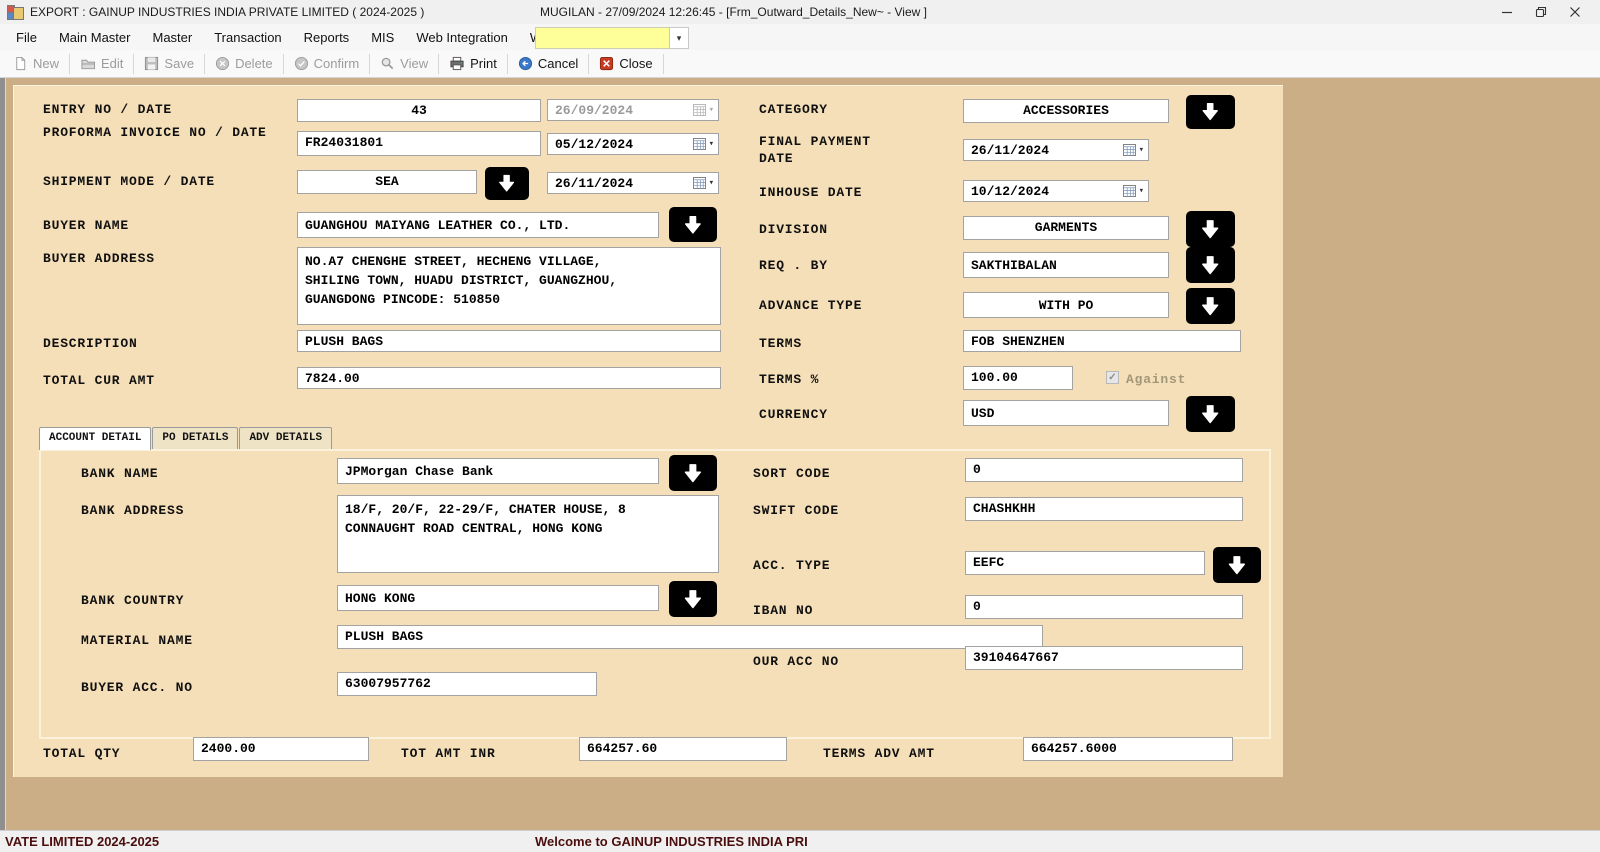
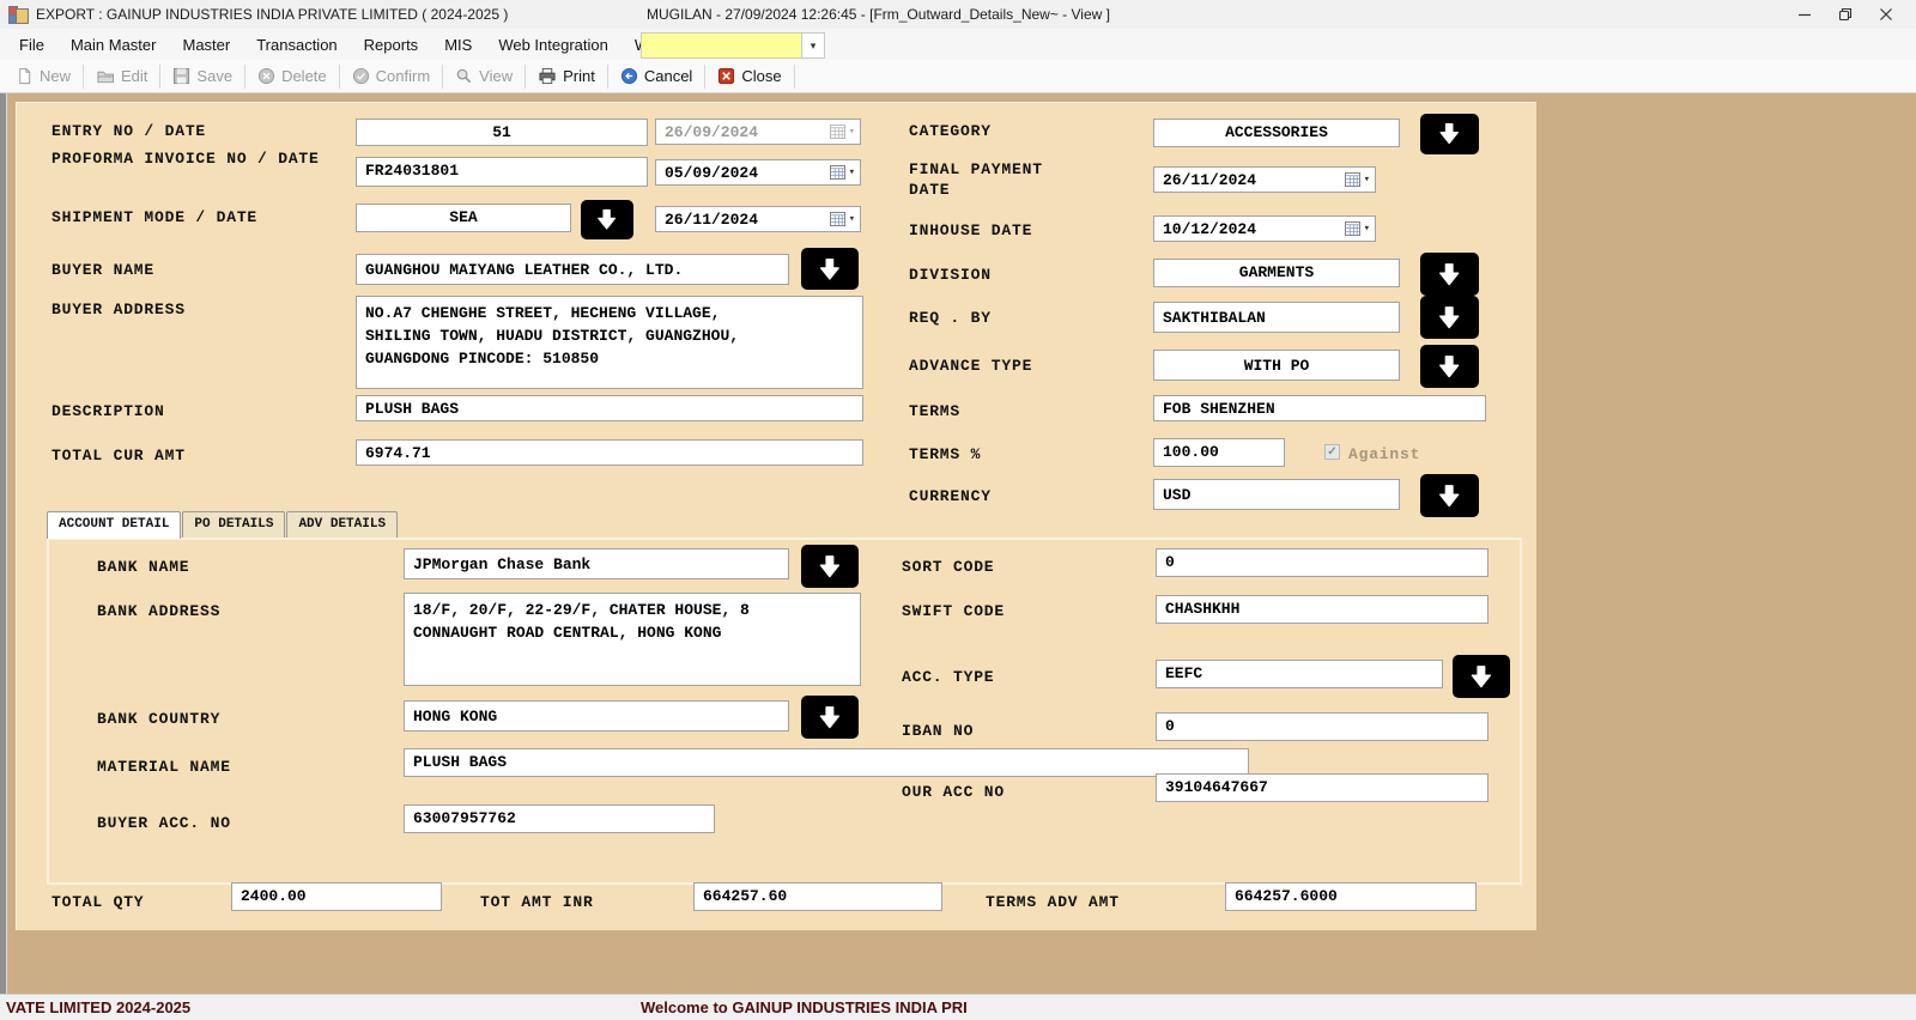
  EXPORT : GAINUP INDUSTRIES INDIA PRIVATE LIMITED ( 2024-2025 )
  MUGILAN - 27/09/2024 12:26:45 - [Frm_Outward_Details_New~ - View ]
  File
  Main Master
  Master
  Transaction
  Reports
  MIS
  Web Integration
  ▾
  New
  Edit
  Save
  Delete
  Confirm
  View
  Print
  Cancel
  Close
  ENTRY NO / DATE
- 43
+ 51
  26/09/2024
  ▾
  PROFORMA INVOICE NO / DATE
  FR24031801
- 05/12/2024
+ 05/09/2024
  ▾
  SHIPMENT MODE / DATE
  SEA
  26/11/2024
  ▾
  BUYER NAME
  GUANGHOU MAIYANG LEATHER CO., LTD.
  BUYER ADDRESS
  NO.A7 CHENGHE STREET, HECHENG VILLAGE,
  SHILING TOWN, HUADU DISTRICT, GUANGZHOU,
  GUANGDONG PINCODE: 510850
  DESCRIPTION
  PLUSH BAGS
  TOTAL CUR AMT
- 7824.00
+ 6974.71
  CATEGORY
  ACCESSORIES
  FINAL PAYMENT DATE
  26/11/2024
  ▾
  INHOUSE DATE
  10/12/2024
  ▾
  DIVISION
  GARMENTS
  REQ . BY
  SAKTHIBALAN
  ADVANCE TYPE
  WITH PO
  TERMS
  FOB SHENZHEN
  TERMS %
  100.00
  ✓
  Against
  CURRENCY
  USD
  ACCOUNT DETAIL
  PO DETAILS
  ADV DETAILS
  BANK NAME
  JPMorgan Chase Bank
  SORT CODE
  0
  BANK ADDRESS
  18/F, 20/F, 22-29/F, CHATER HOUSE, 8
  CONNAUGHT ROAD CENTRAL, HONG KONG
  SWIFT CODE
  CHASHKHH
  ACC. TYPE
  EEFC
  BANK COUNTRY
  HONG KONG
  IBAN NO
  0
  MATERIAL NAME
  PLUSH BAGS
  OUR ACC NO
  39104647667
  BUYER ACC. NO
  63007957762
  TOTAL QTY
  2400.00
  TOT AMT INR
  664257.60
  TERMS ADV AMT
  664257.6000
  VATE LIMITED 2024-2025
  Welcome to GAINUP INDUSTRIES INDIA PRI
